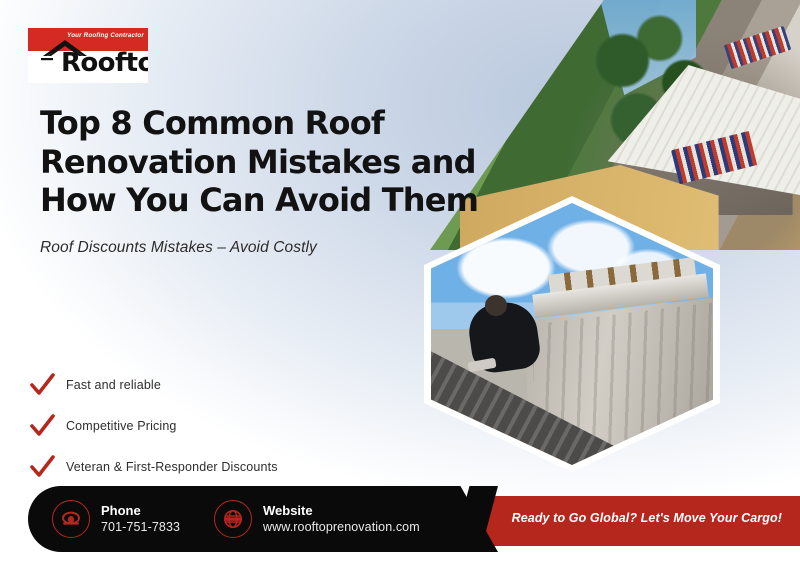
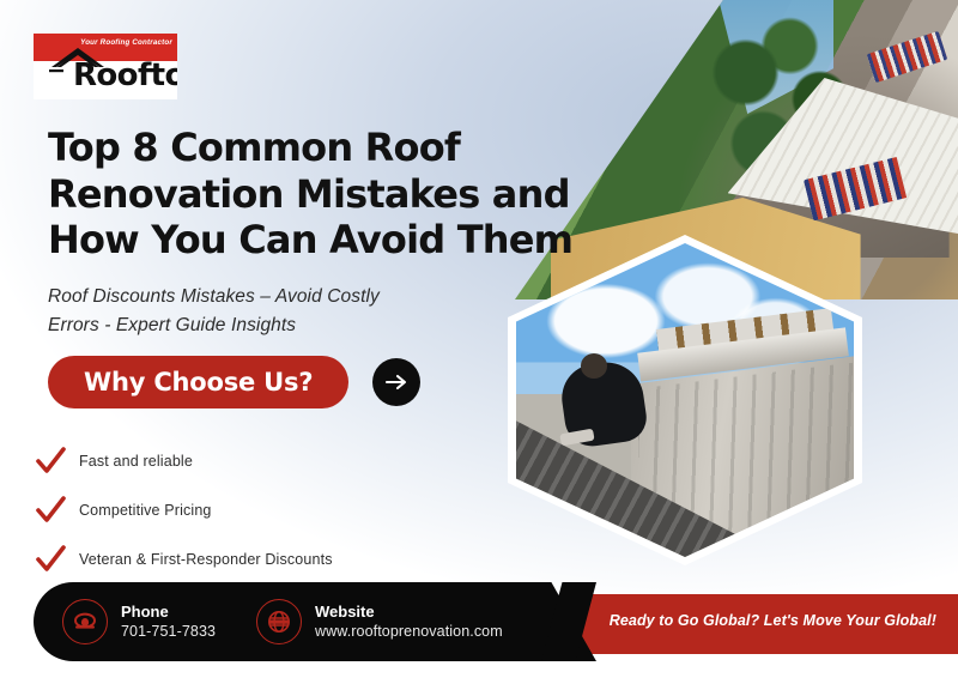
  Roofto
  Top 8 Common Roof Renovation Mistakes and How You Can Avoid Them
  Roof Discounts Mistakes – Avoid Costly
+ Errors - Expert Guide Insights
+ Why Choose Us?
  Fast and reliable
  Competitive Pricing
  Veteran & First-Responder Discounts
  Phone
  701-751-7833
  Website
  www.rooftoprenovation.com
- Ready to Go Global? Let's Move Your Cargo!
+ Ready to Go Global? Let's Move Your Global!
